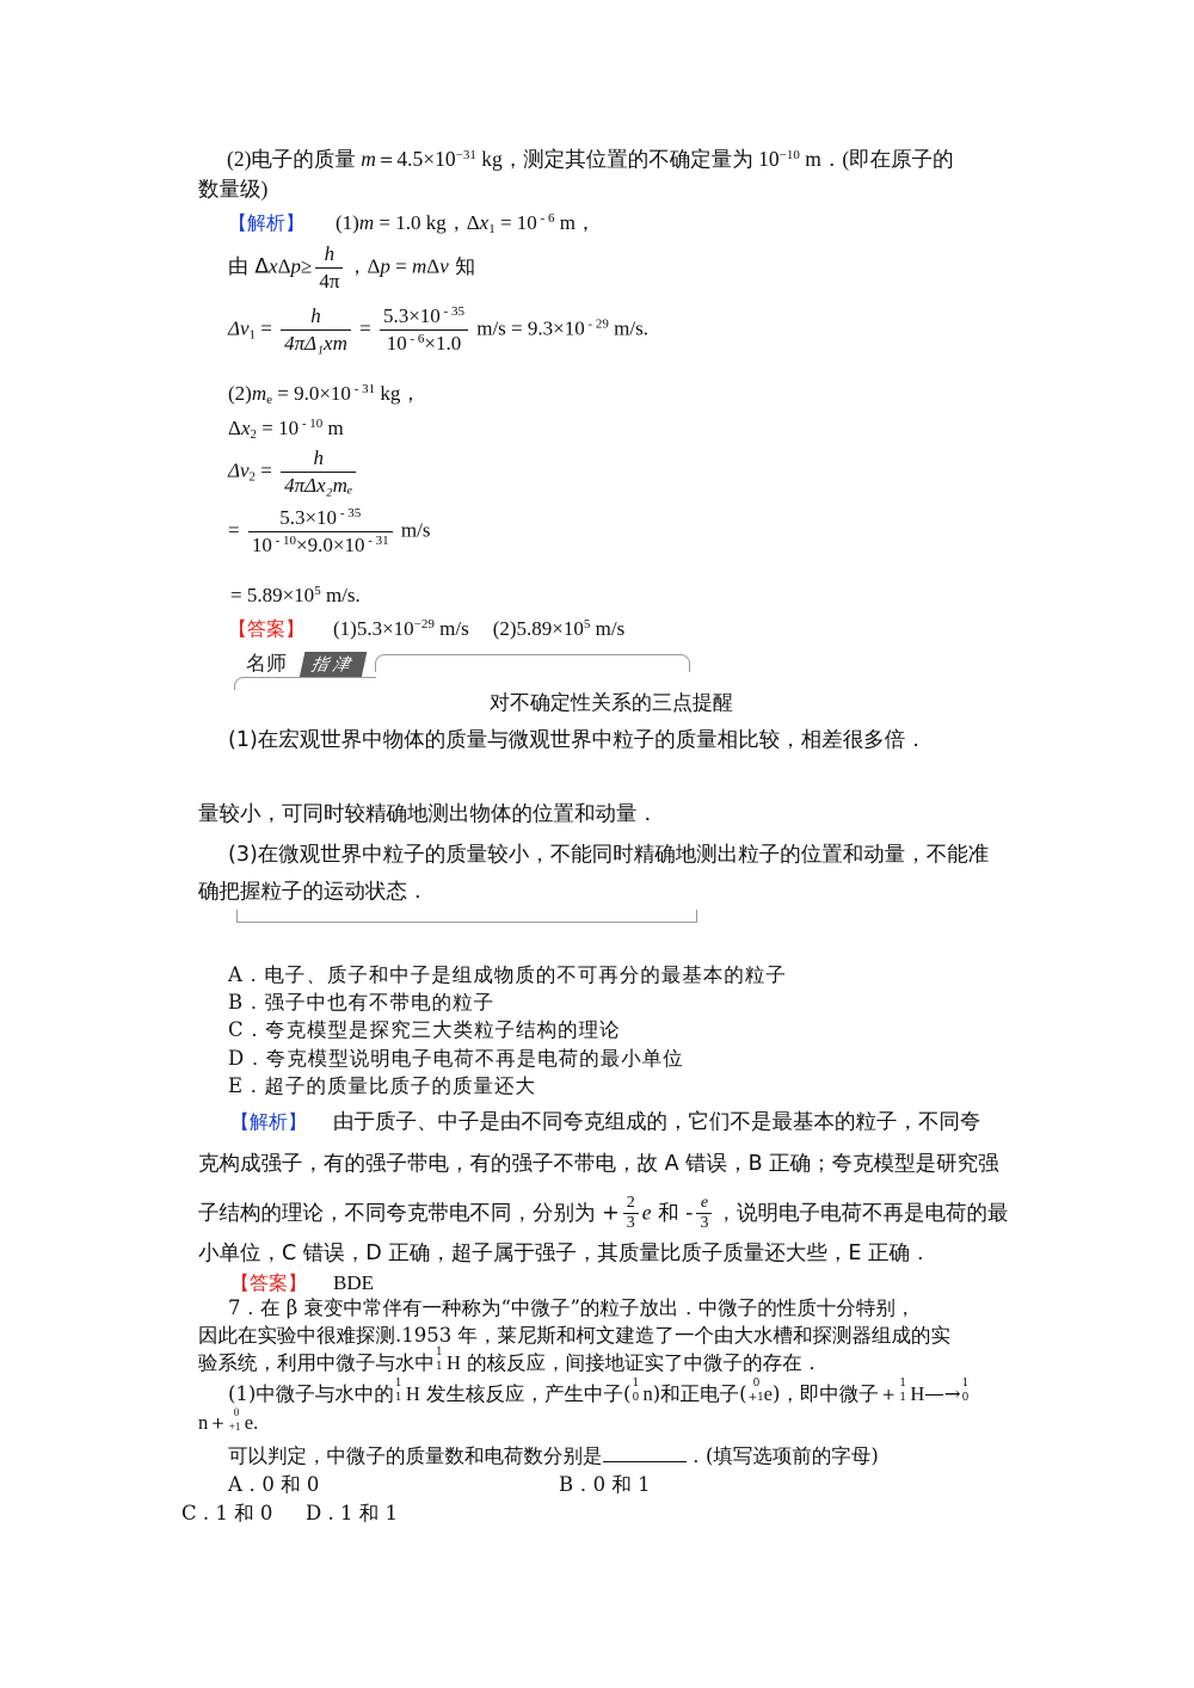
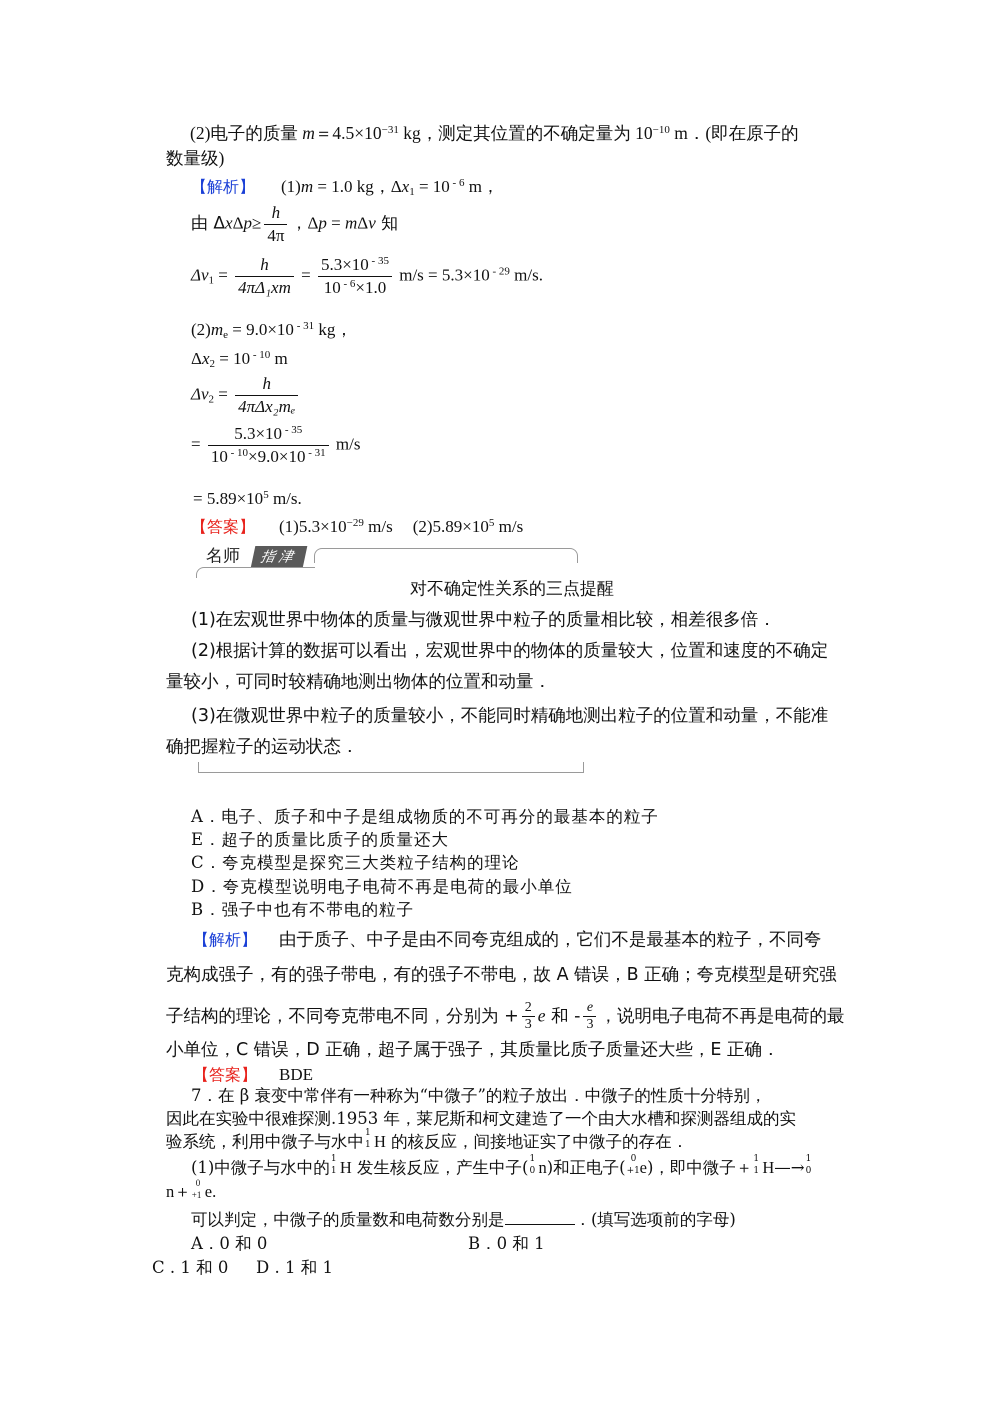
  (2)电子的质量 m＝4.5×10−31 kg，测定其位置的不确定量为 10−10 m．(即在原子的
  数量级)
  【解析】 (1)m = 1.0 kg，Δx1 = 10 - 6 m，
  由 ΔxΔp≥
  h
  4π
  ，Δp = mΔv 知
  Δv1 =
  h
  4πΔ₁xm
  =
  5.3×10 - 35
  10 - 6×1.0
- m/s = 9.3×10 - 29 m/s.
+ m/s = 5.3×10 - 29 m/s.
  (2)me = 9.0×10 - 31 kg，
  Δx2 = 10 - 10 m
  Δv2 =
  h
  4πΔx₂mₑ
  =
  5.3×10 - 35
  10 - 10×9.0×10 - 31
  m/s
  = 5.89×105 m/s.
  【答案】 (1)5.3×10−29 m/s (2)5.89×105 m/s
  名师
  对不确定性关系的三点提醒
  (1)在宏观世界中物体的质量与微观世界中粒子的质量相比较，相差很多倍．
+ (2)根据计算的数据可以看出，宏观世界中的物体的质量较大，位置和速度的不确定
  量较小，可同时较精确地测出物体的位置和动量．
  (3)在微观世界中粒子的质量较小，不能同时精确地测出粒子的位置和动量，不能准
  确把握粒子的运动状态．
  A．电子、质子和中子是组成物质的不可再分的最基本的粒子
- B．强子中也有不带电的粒子
+ E．超子的质量比质子的质量还大
  C．夸克模型是探究三大类粒子结构的理论
  D．夸克模型说明电子电荷不再是电荷的最小单位
- E．超子的质量比质子的质量还大
+ B．强子中也有不带电的粒子
  【解析】 由于质子、中子是由不同夸克组成的，它们不是最基本的粒子，不同夸
  克构成强子，有的强子带电，有的强子不带电，故 A 错误，B 正确；夸克模型是研究强
  子结构的理论，不同夸克带电不同，分别为 +
  2
  3
  e 和 -
  e
  3
  ，说明电子电荷不再是电荷的最
  小单位，C 错误，D 正确，超子属于强子，其质量比质子质量还大些，E 正确．
  【答案】 BDE
  7．在 β 衰变中常伴有一种称为“中微子”的粒子放出．中微子的性质十分特别，
  因此在实验中很难探测.1953 年，莱尼斯和柯文建造了一个由大水槽和探测器组成的实
  验系统，利用中微子与水中
  1
  1
  H 的核反应，间接地证实了中微子的存在．
  (1)中微子与水中的
  1
  1
  H 发生核反应，产生中子(
  1
  0
  n)和正电子(
  0
  +1
  e)，即中微子＋
  1
  1
  H—→
  1
  0
  n＋
  0
  +1
  e.
  可以判定，中微子的质量数和电荷数分别是 ．(填写选项前的字母)
  A．0 和 0
  B．0 和 1
  C . 1 和 0
  D . 1 和 1
